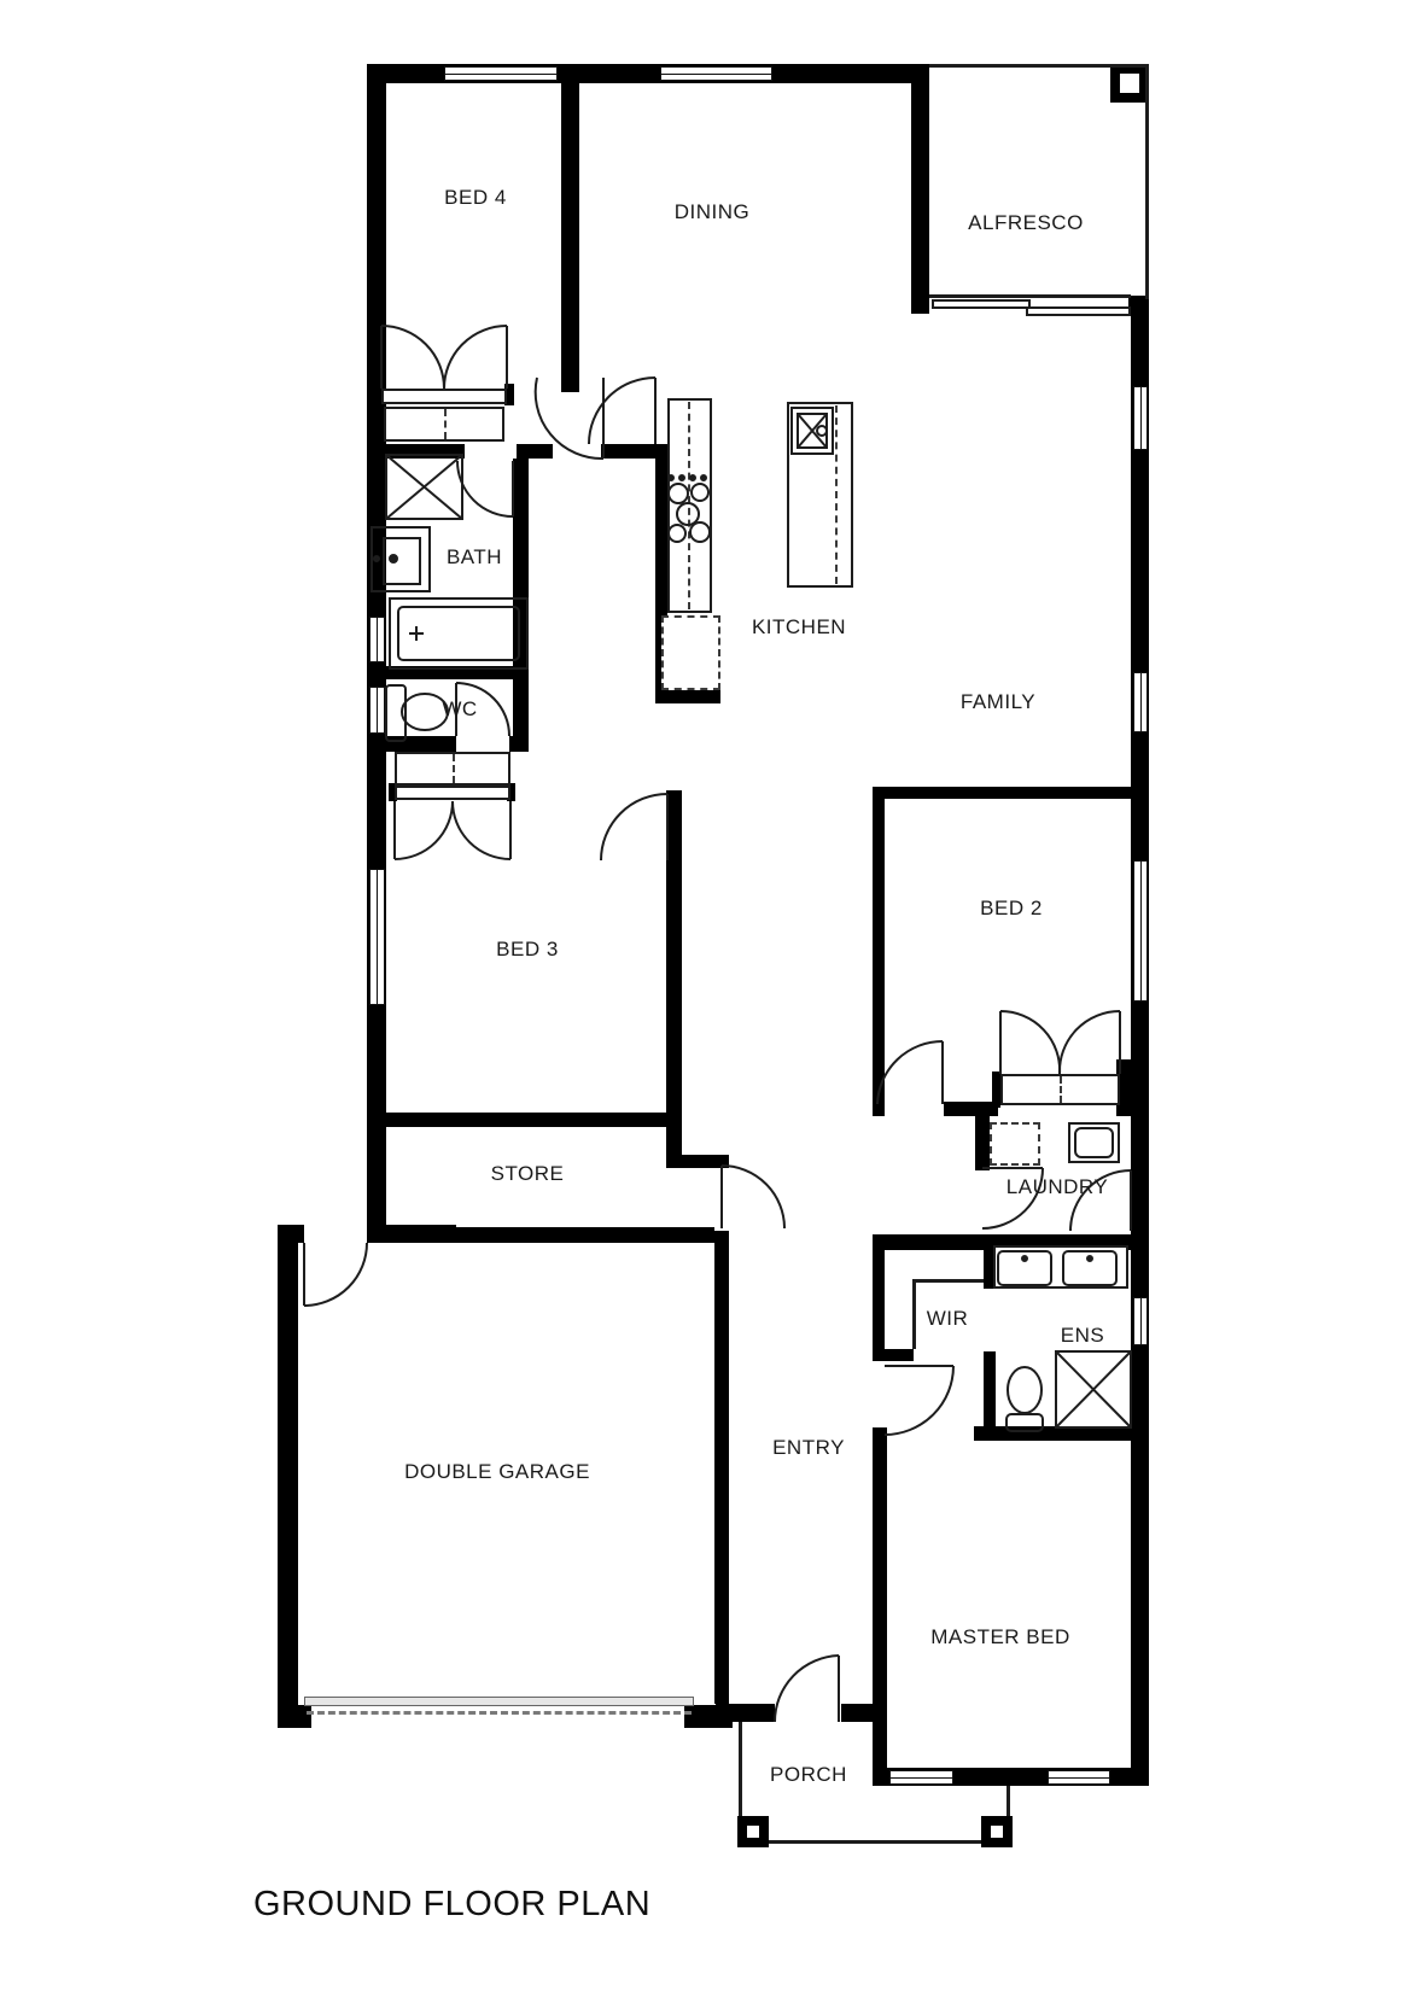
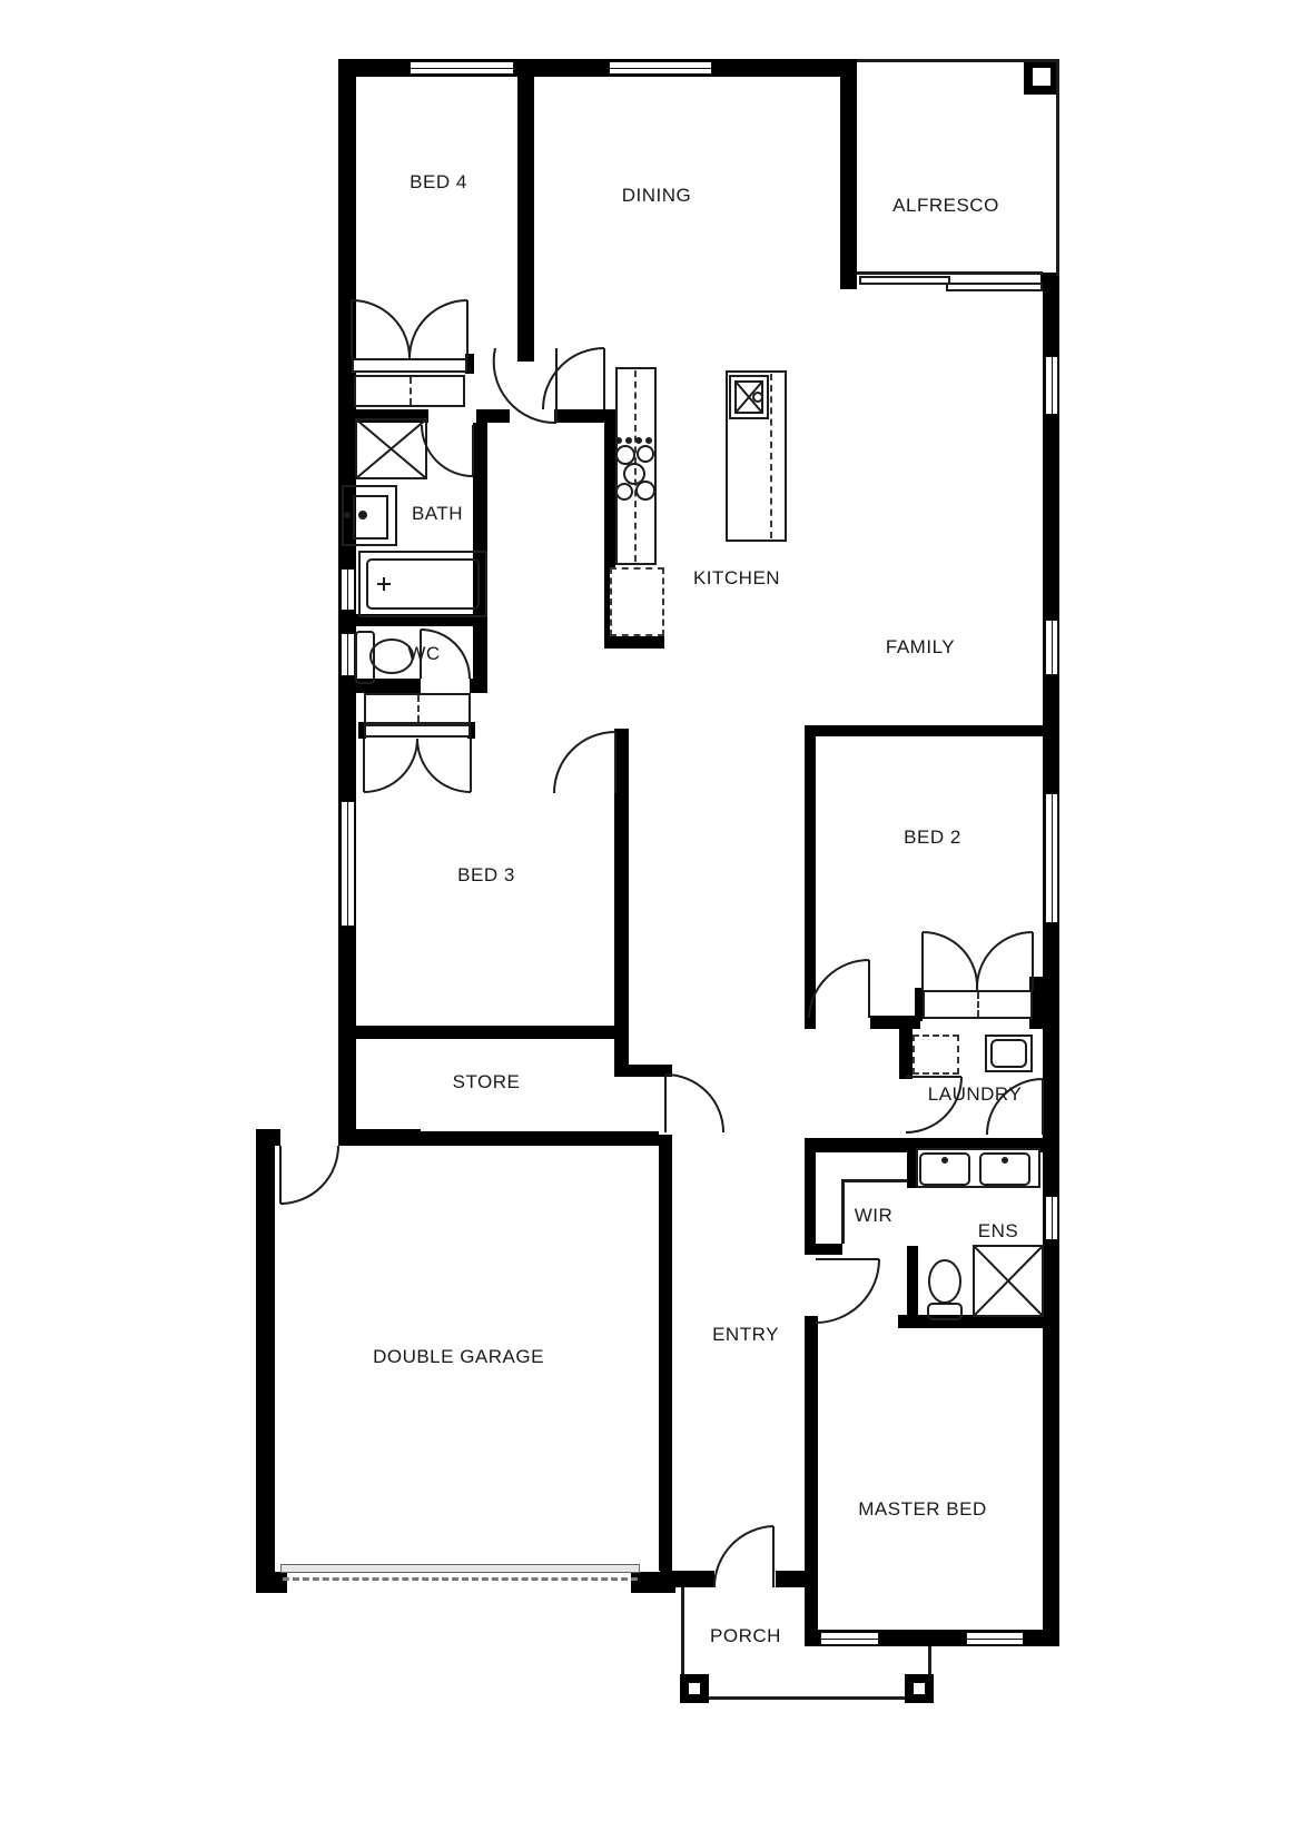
  BED 4
  DINING
  ALFRESCO
  BATH
  KITCHEN
  WC
  FAMILY
  BED 3
  BED 2
  STORE
  LAUNDRY
  WIR
  ENS
  DOUBLE GARAGE
  ENTRY
  MASTER BED
  PORCH
- GROUND FLOOR PLAN
